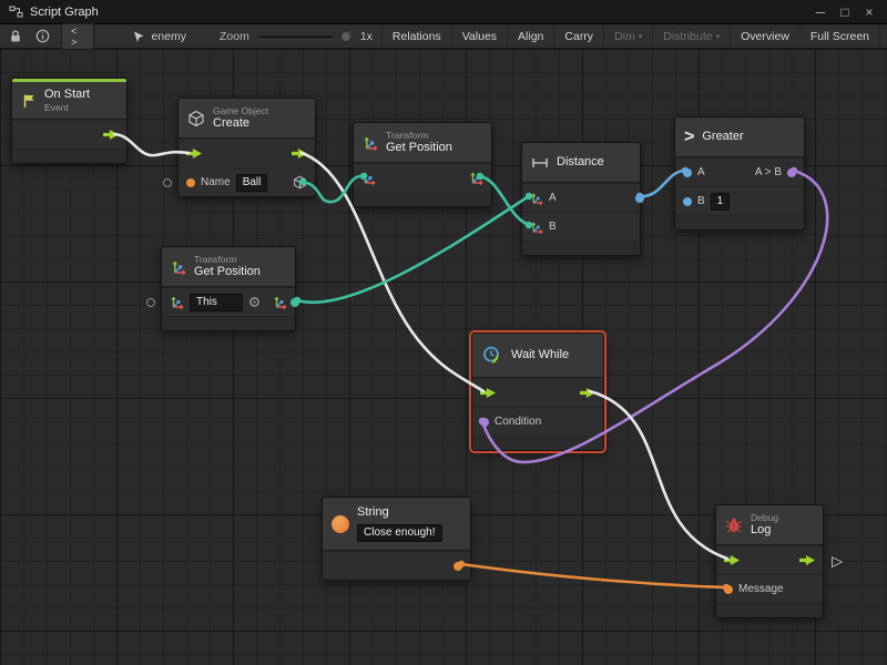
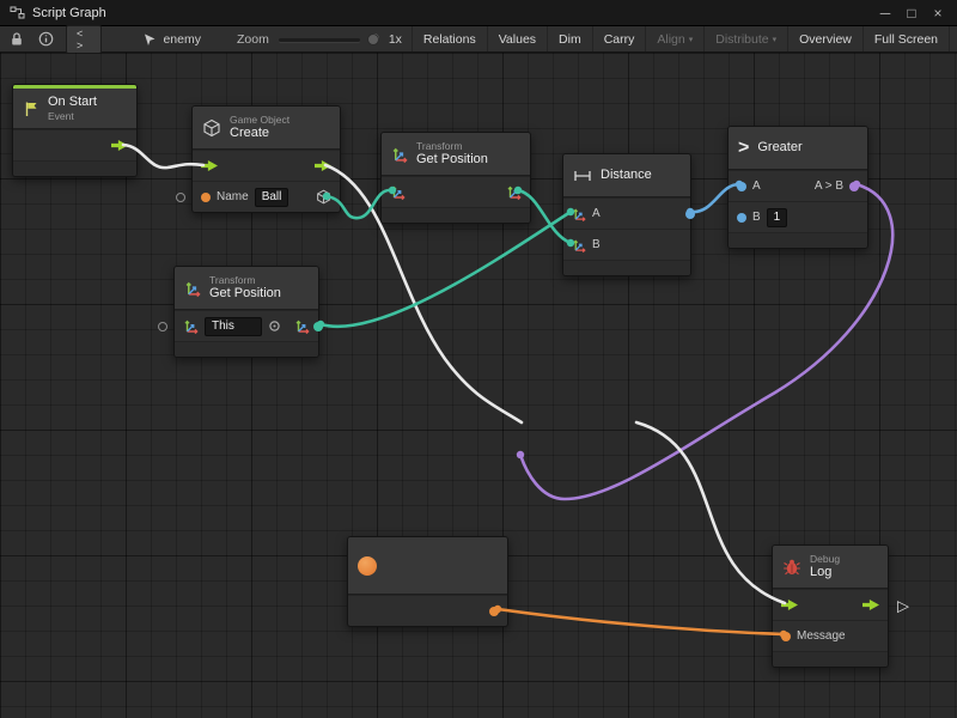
  Script Graph
  ─
  □
  ×
  < >
  enemy
  Zoom
  1x
  Relations
  Values
- Align
+ Dim
  Carry
- Dim
+ Align
  Distribute
  Overview
  Full Screen
  On Start
  Event
  Game Object
  Create
  Name
  Ball
  Transform
  Get Position
  Distance
  A
  B
  >
  Greater
  A
  A > B
  B
  1
  Transform
  Get Position
  This
- Wait While
- Condition
- String
- Close enough!
  Debug
  Log
  ▷
  Message
